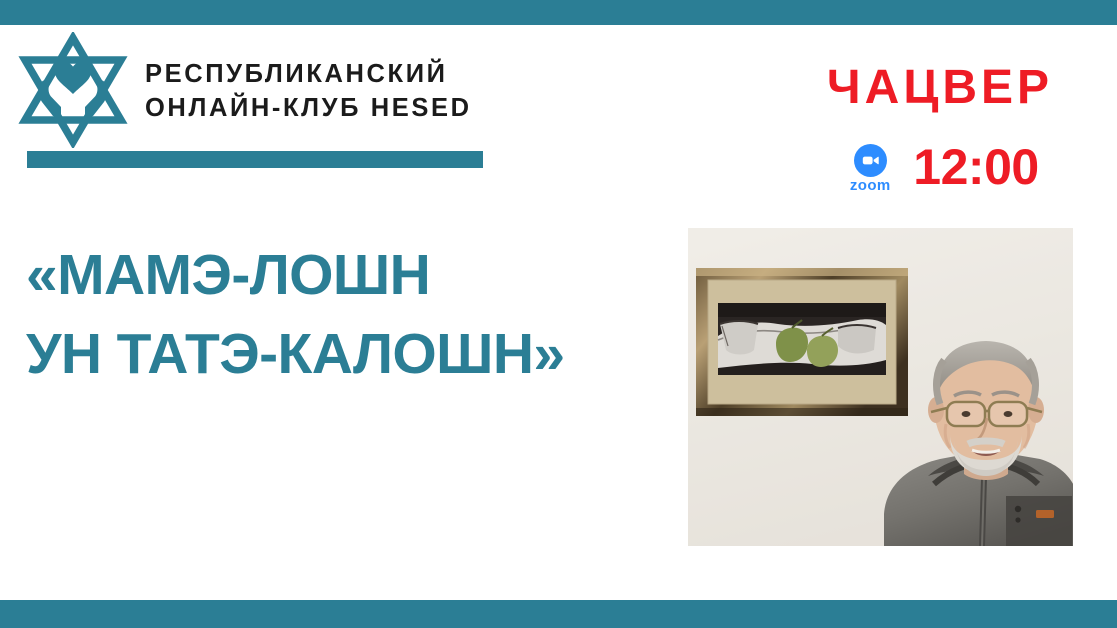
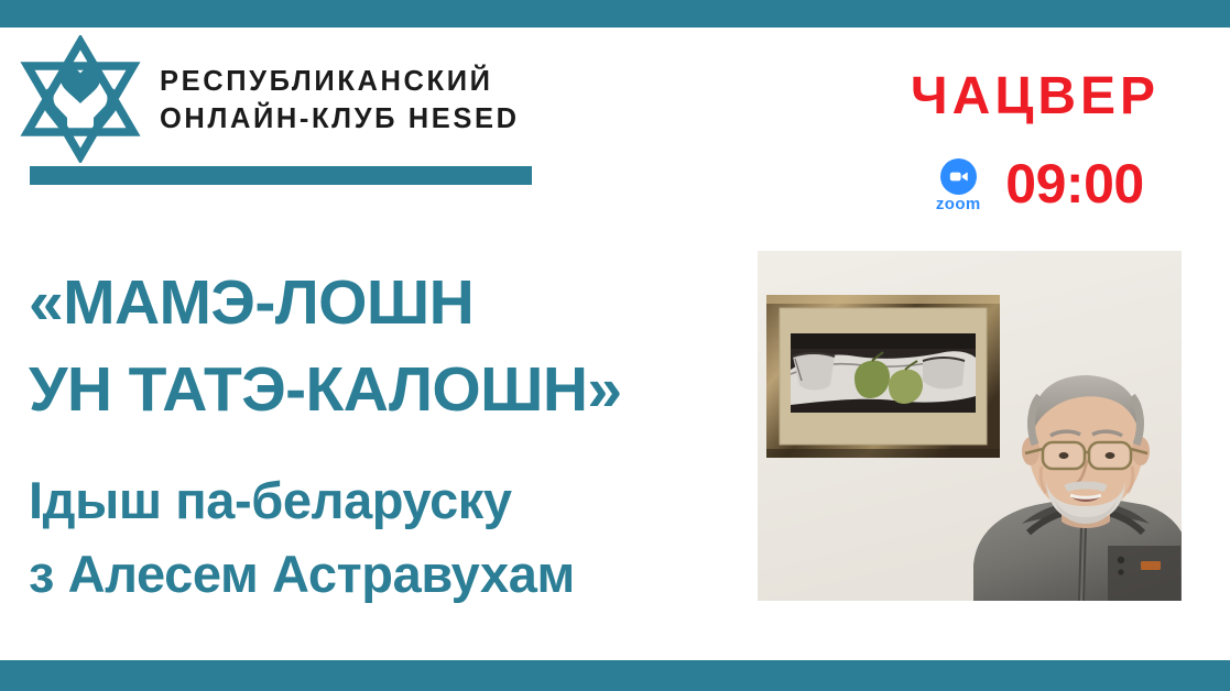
  РЕСПУБЛИКАНСКИЙ
  ОНЛАЙН-КЛУБ HESED
  ЧАЦВЕР
  zoom
- 12:00
+ 09:00
  «МАМЭ-ЛОШН
  УН ТАТЭ-КАЛОШН»
+ Ідыш па-беларуску
+ з Алесем Астравухам
